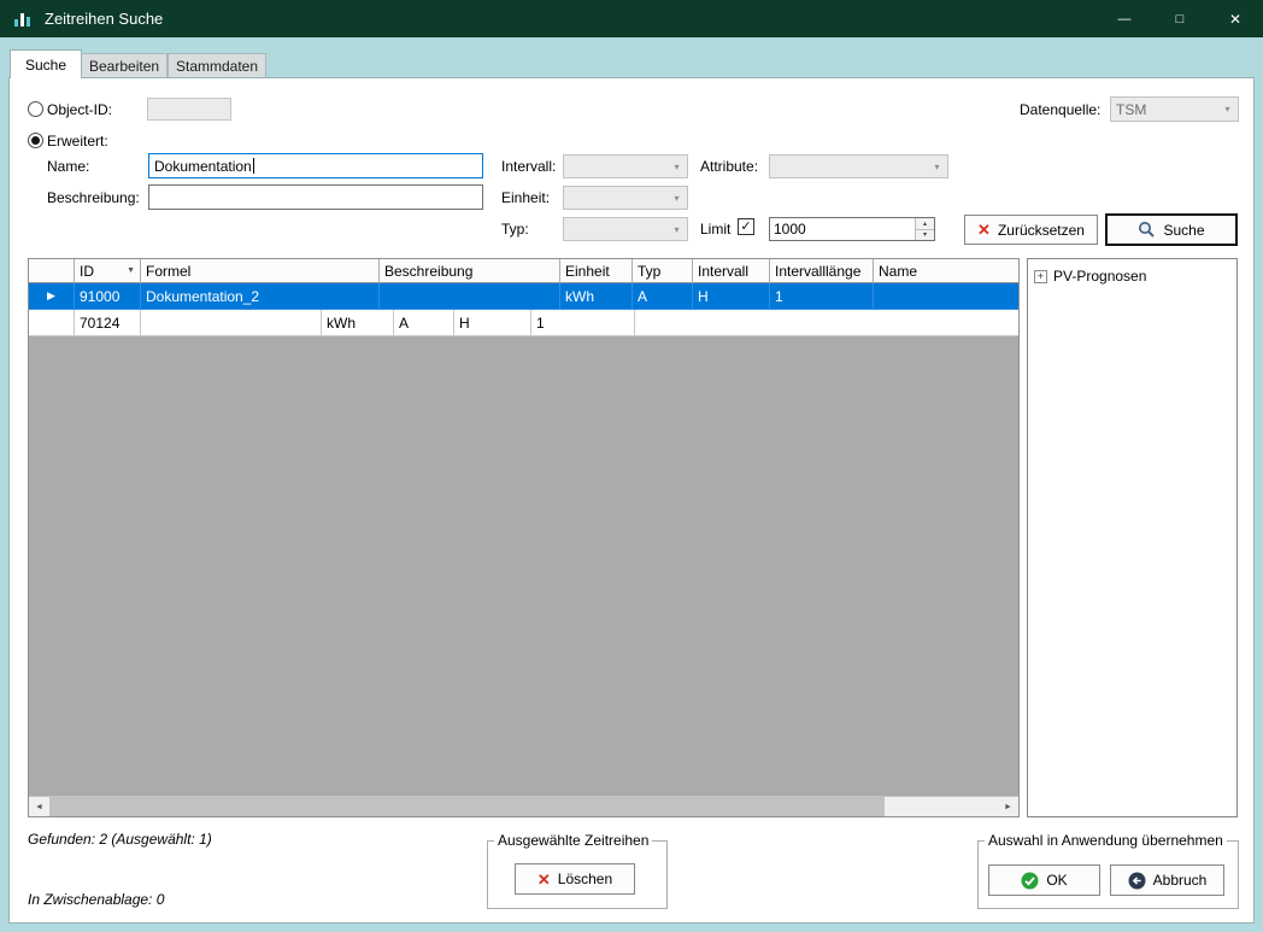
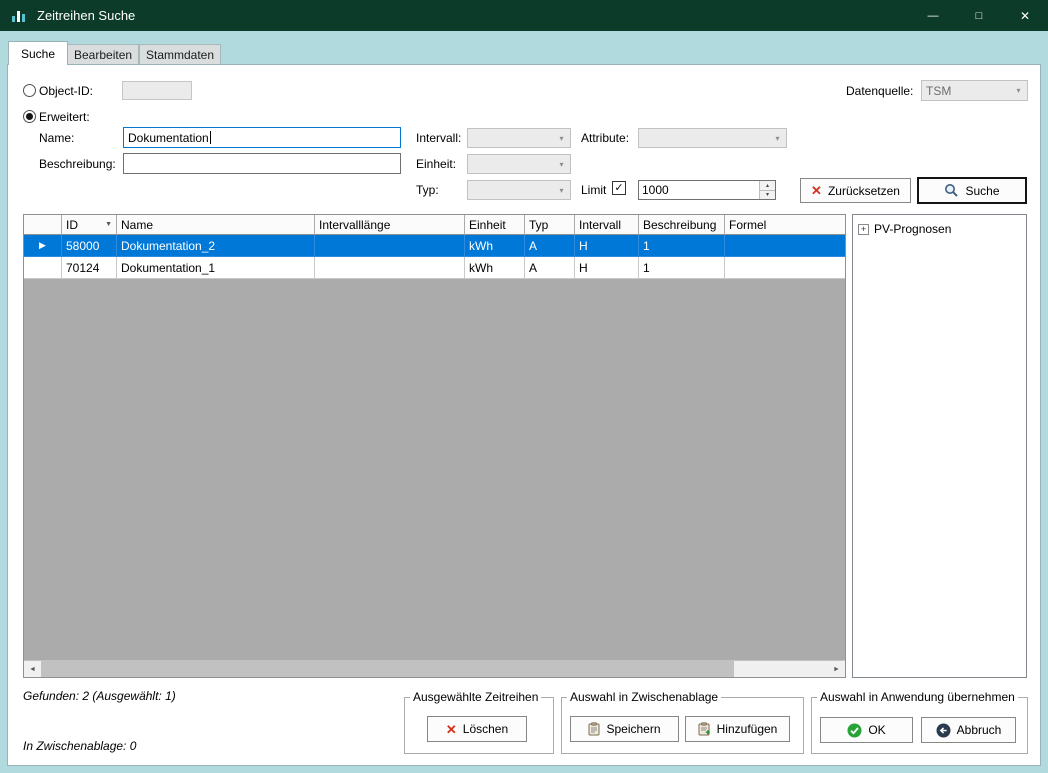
  Zeitreihen Suche
  —
  □
  ✕
  Suche
  Bearbeiten
  Stammdaten
  Object-ID:
  Datenquelle:
  TSM
  ▾
  Erweitert:
  Name:
  Dokumentation
  Intervall:
  ▾
  Attribute:
  ▾
  Beschreibung:
  Einheit:
  ▾
  Typ:
  ▾
  Limit
  ✓
  1000
  ✕
  Zurücksetzen
  Suche
  ID
- Formel
+ Name
- Beschreibung
+ Intervalllänge
  Einheit
  Typ
  Intervall
- Intervalllänge
+ Beschreibung
- Name
+ Formel
  ▶
- 91000
+ 58000
  Dokumentation_2
  kWh
  A
  H
  1
  70124
+ Dokumentation_1
  kWh
  A
  H
  1
  +
  PV-Prognosen
  Gefunden: 2 (Ausgewählt: 1)
  Ausgewählte Zeitreihen
  ✕
  Löschen
+ Auswahl in Zwischenablage
+ Speichern
+ Hinzufügen
  Auswahl in Anwendung übernehmen
  OK
  Abbruch
  In Zwischenablage: 0
